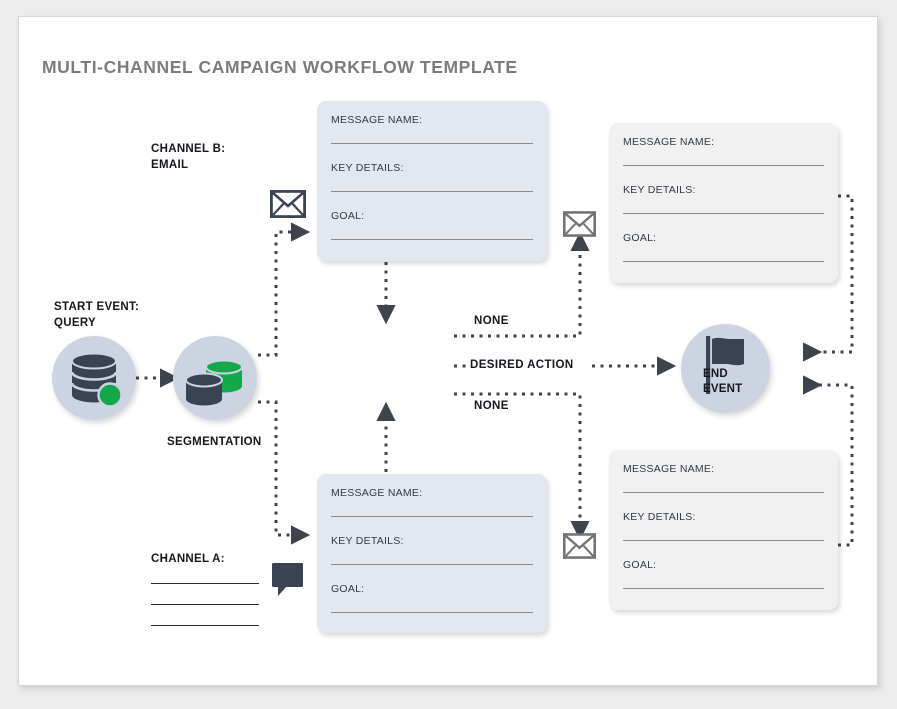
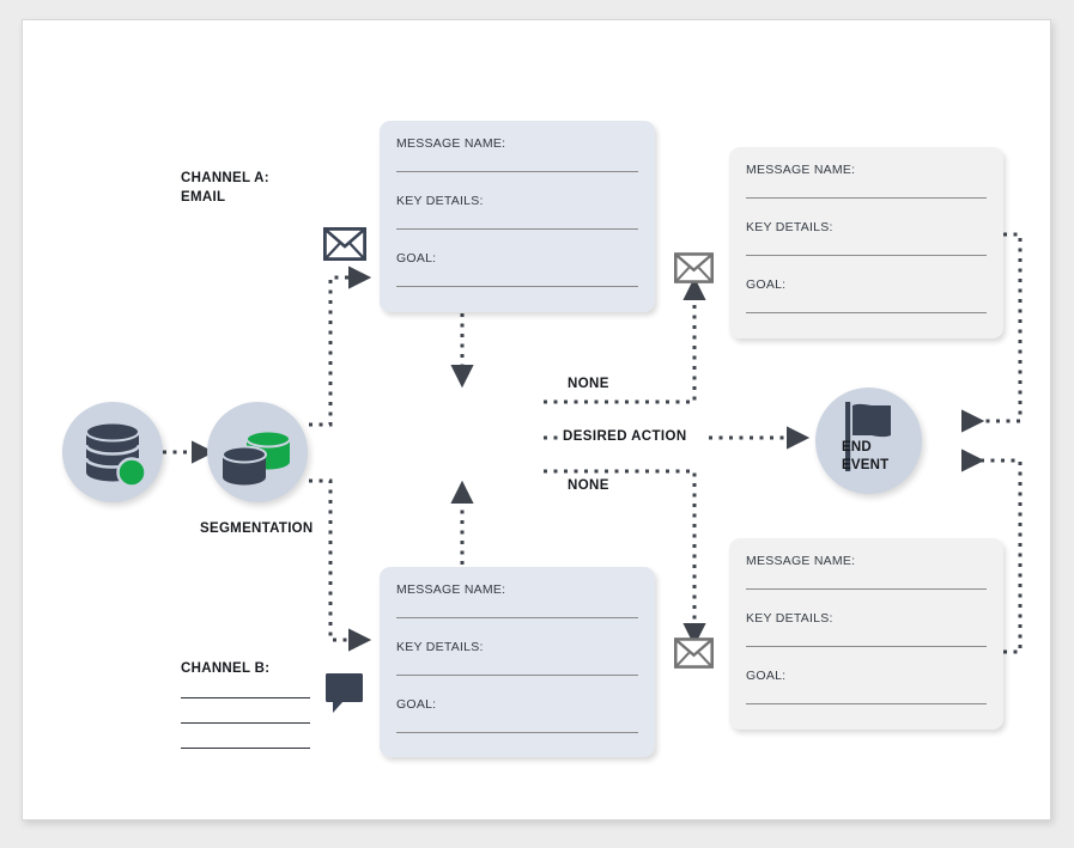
- MULTI-CHANNEL CAMPAIGN WORKFLOW TEMPLATE
- CHANNEL B:
+ CHANNEL A:
  EMAIL
- CHANNEL A:
+ CHANNEL B:
- START EVENT:
- QUERY
  SEGMENTATION
  NONE
  DESIRED ACTION
  NONE
  END
  EVENT
  MESSAGE NAME:
  KEY DETAILS:
  GOAL:
  MESSAGE NAME:
  KEY DETAILS:
  GOAL:
  MESSAGE NAME:
  KEY DETAILS:
  GOAL:
  MESSAGE NAME:
  KEY DETAILS:
  GOAL:
